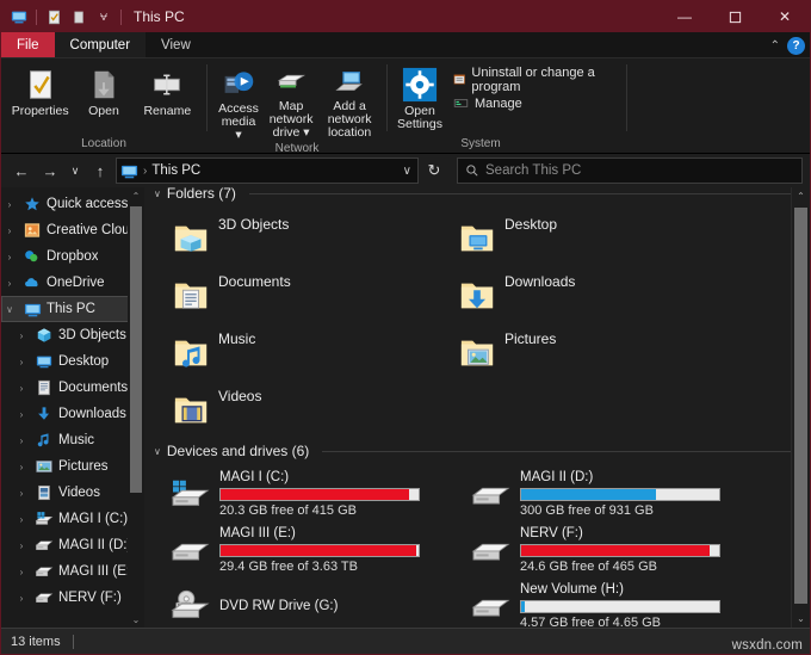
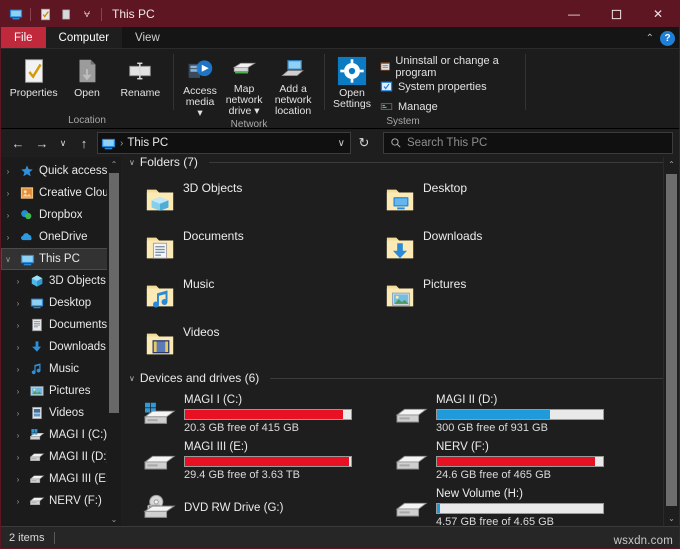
  ⩝
  This PC
  —
  ✕
  File
  Computer
  View
  ⌃
  ?
  Properties
  Open
  Rename
  Location
  Access
  media ▾
  Map network
  drive ▾
  Add a network
  location
  Network
  Open
  Settings
  Uninstall or change a program
+ System properties
  Manage
  System
  ←
  →
  ∨
  ↑
  ›
  This PC
  ∨
  ↻
  Search This PC
  ›
  Quick access
  ›
  Creative Clou
  ›
  Dropbox
  ›
  OneDrive
  ∨
  This PC
  ›
  3D Objects
  ›
  Desktop
  ›
  Documents
  ›
  Downloads
  ›
  Music
  ›
  Pictures
  ›
  Videos
  ›
  MAGI I (C:)
  ›
  MAGI II (D:
  ›
  MAGI III (E
  ›
  NERV (F:)
  ⌃
  ⌄
  ∨
  Folders (7)
  3D Objects
  Desktop
  Documents
  Downloads
  Music
  Pictures
  Videos
  ∨
  Devices and drives (6)
  MAGI I (C:)
  20.3 GB free of 415 GB
  MAGI II (D:)
  300 GB free of 931 GB
  MAGI III (E:)
  29.4 GB free of 3.63 TB
  NERV (F:)
  24.6 GB free of 465 GB
  DVD RW Drive (G:)
  New Volume (H:)
  4.57 GB free of 4.65 GB
  ⌃
  ⌄
- 13 items
+ 2 items
  wsxdn.com
